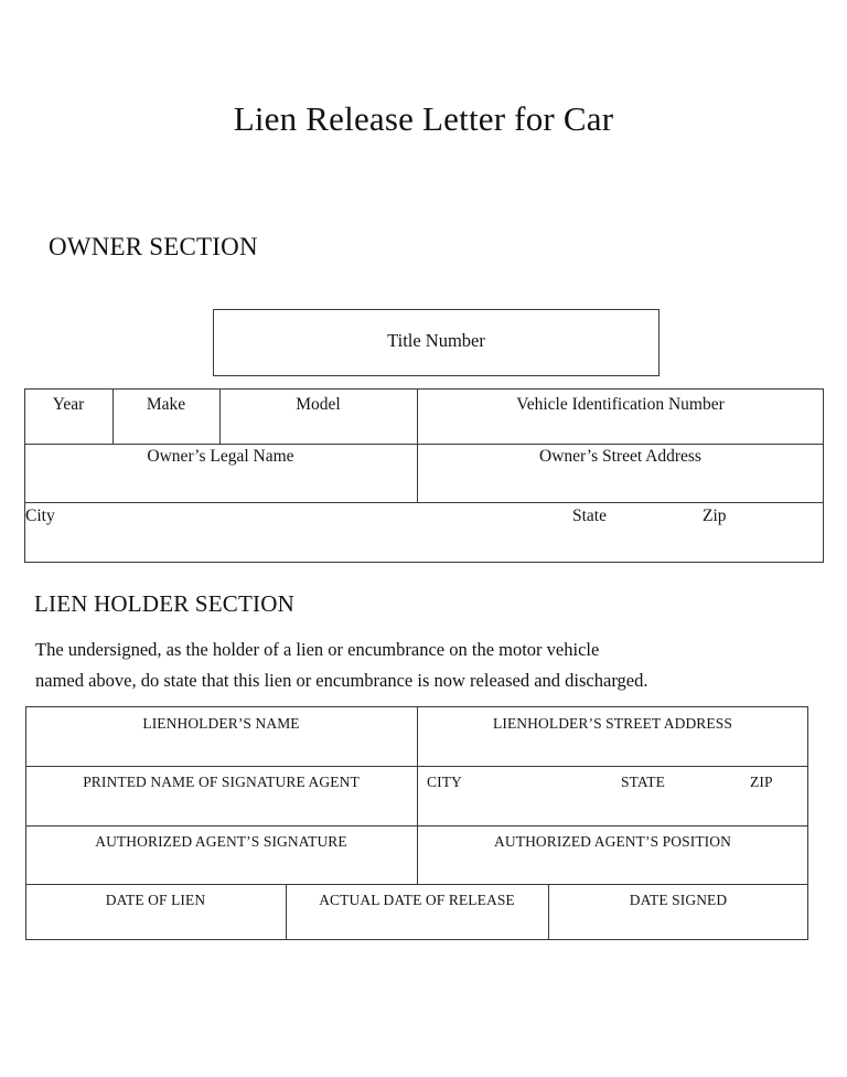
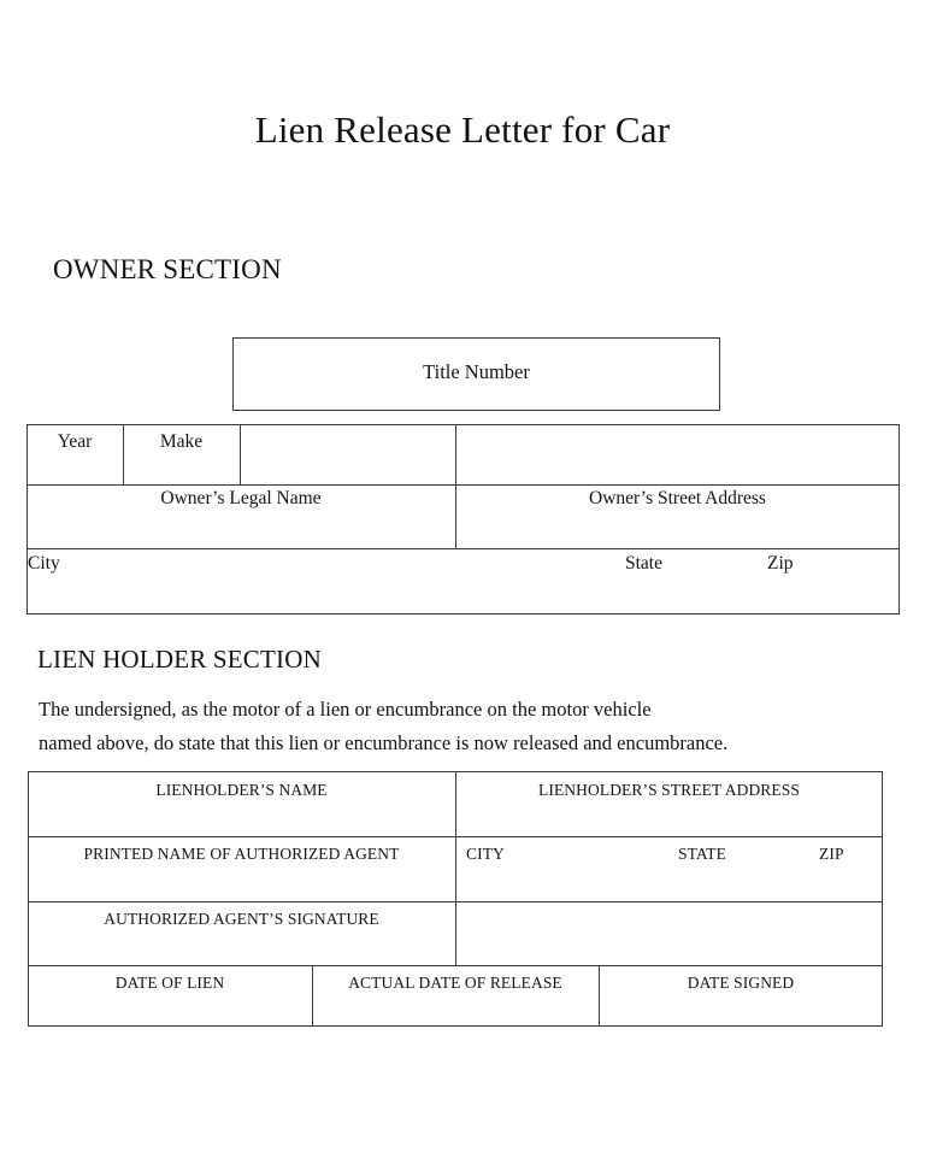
  Lien Release Letter for Car
  OWNER SECTION
  Title Number
  Year
  Make
- Model
- Vehicle Identification Number
  Owner’s Legal Name
  Owner’s Street Address
  City
  State
  Zip
  LIEN HOLDER SECTION
- The undersigned, as the holder of a lien or encumbrance on the motor vehicle
+ The undersigned, as the motor of a lien or encumbrance on the motor vehicle
- named above, do state that this lien or encumbrance is now released and discharged.
+ named above, do state that this lien or encumbrance is now released and encumbrance.
  LIENHOLDER’S NAME
  LIENHOLDER’S STREET ADDRESS
- PRINTED NAME OF SIGNATURE AGENT
+ PRINTED NAME OF AUTHORIZED AGENT
  CITY
  STATE
  ZIP
  AUTHORIZED AGENT’S SIGNATURE
- AUTHORIZED AGENT’S POSITION
  DATE OF LIEN
  ACTUAL DATE OF RELEASE
  DATE SIGNED
